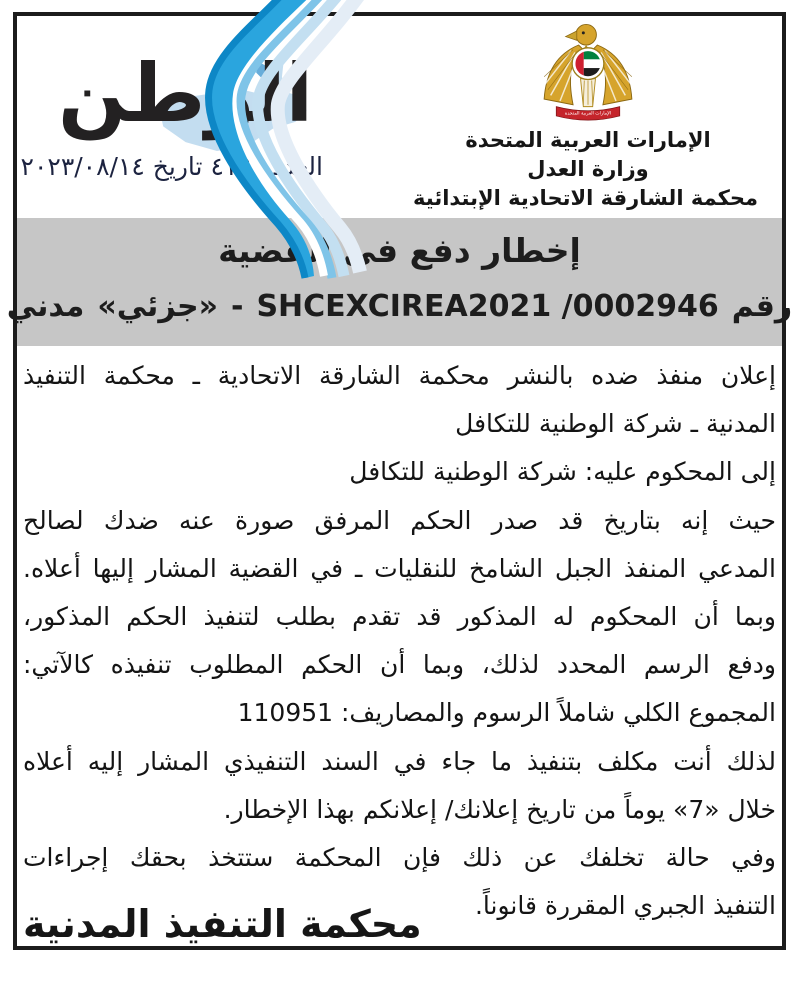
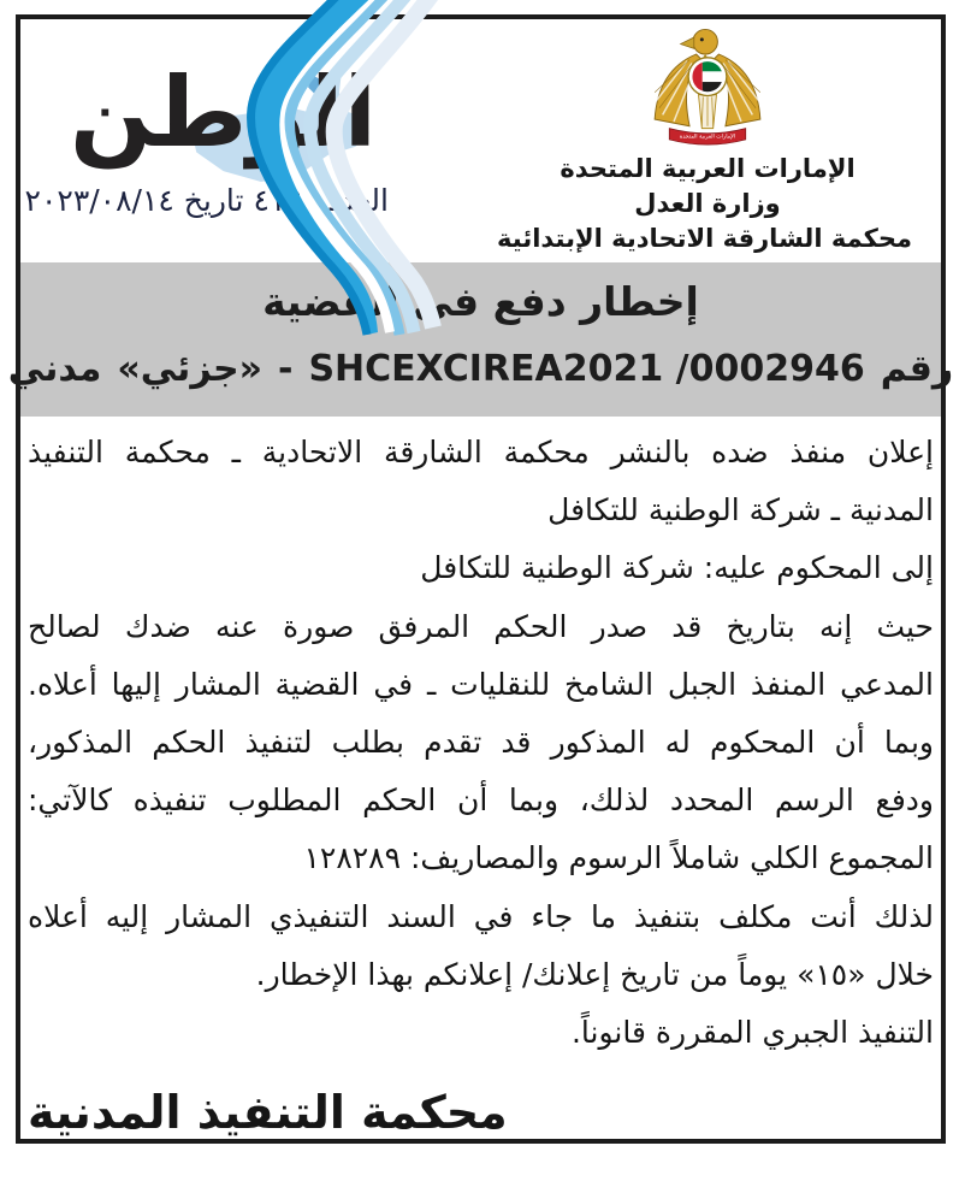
  الطن
  ال ٤ تاريخ ٢٠٢٣/٠٨/١٤
  الإمارات العربية المتحدة
  وزارة العدل
  محكمة الشارقة الاتحادية الإبتدائية
  إخطار دفع فضية
  مدني
  «جزئي»
  -
  SHCEXCIREA2021 /0002946
  رقم
  إعلان منفذ ضده بالنشر محكمة الشارقة الاتحادية ـ محكمة التنفيذ
  المدنية ـ شركة الوطنية للتكافل
  إلى المحكوم عليه: شركة الوطنية للتكافل
  حيث إنه بتاريخ قد صدر الحكم المرفق صورة عنه ضدك لصالح
  المدعي المنفذ الجبل الشامخ للنقليات ـ في القضية المشار إليها أعلاه.
  وبما أن المحكوم له المذكور قد تقدم بطلب لتنفيذ الحكم المذكور،
  ودفع الرسم المحدد لذلك، وبما أن الحكم المطلوب تنفيذه كالآتي:
- المجموع الكلي شاملاً الرسوم والمصاريف: 110951
+ المجموع الكلي شاملاً الرسوم والمصاريف: ١٢٨٢٨٩
  لذلك أنت مكلف بتنفيذ ما جاء في السند التنفيذي المشار إليه أعلاه
- خلال «7» يوماً من تاريخ إعلانك/ إعلانكم بهذا الإخطار.
+ خلال «١٥» يوماً من تاريخ إعلانك/ إعلانكم بهذا الإخطار.
- وفي حالة تخلفك عن ذلك فإن المحكمة ستتخذ بحقك إجراءات
  التنفيذ الجبري المقررة قانوناً.
  محكمة التنفيذ المدنية
